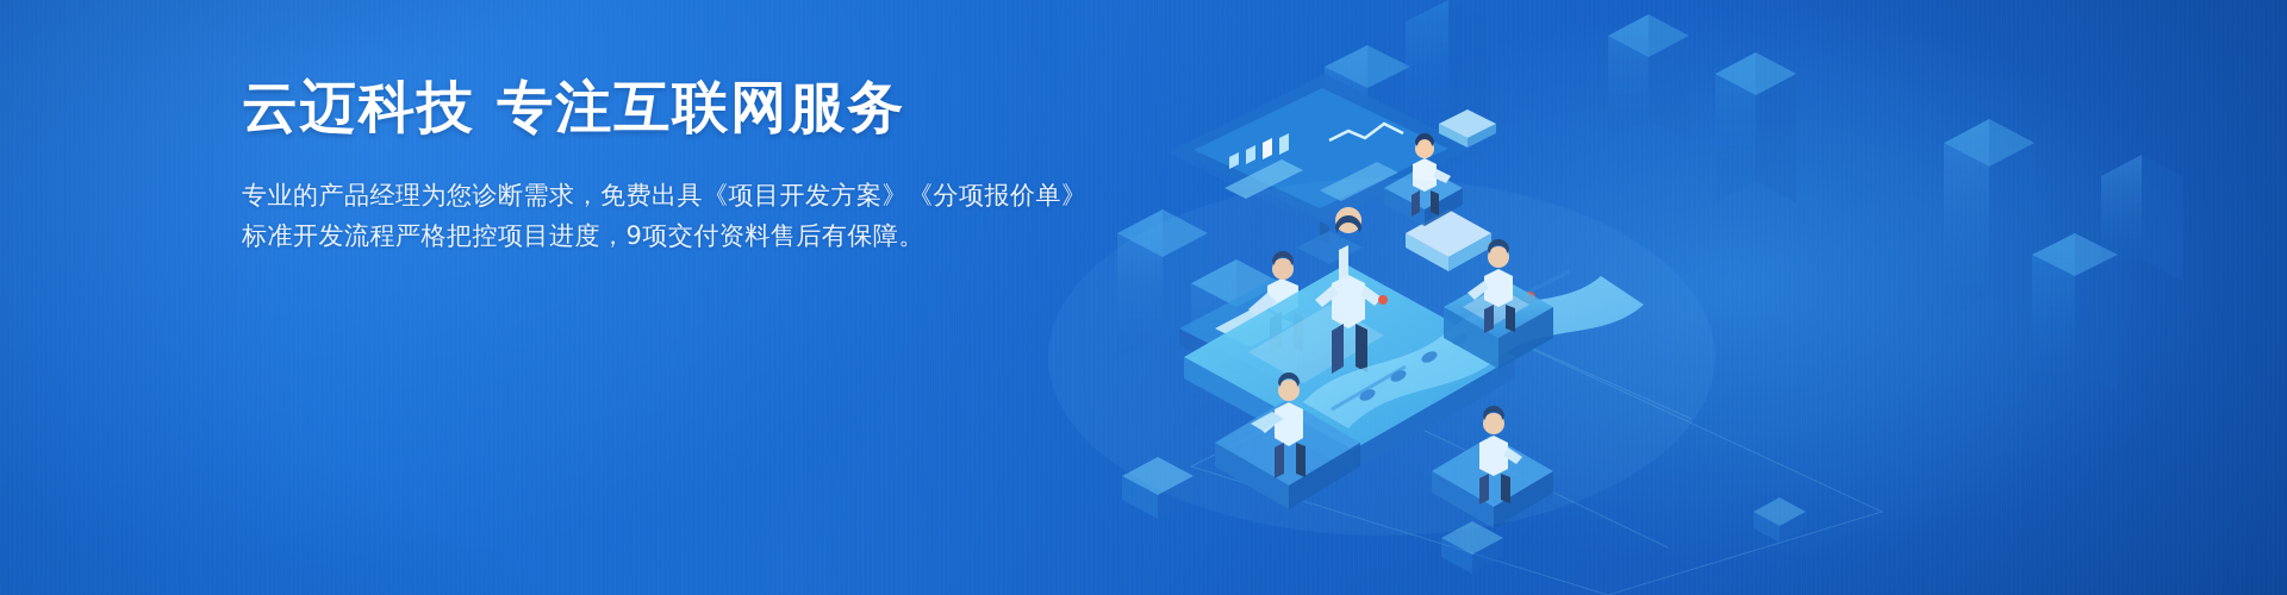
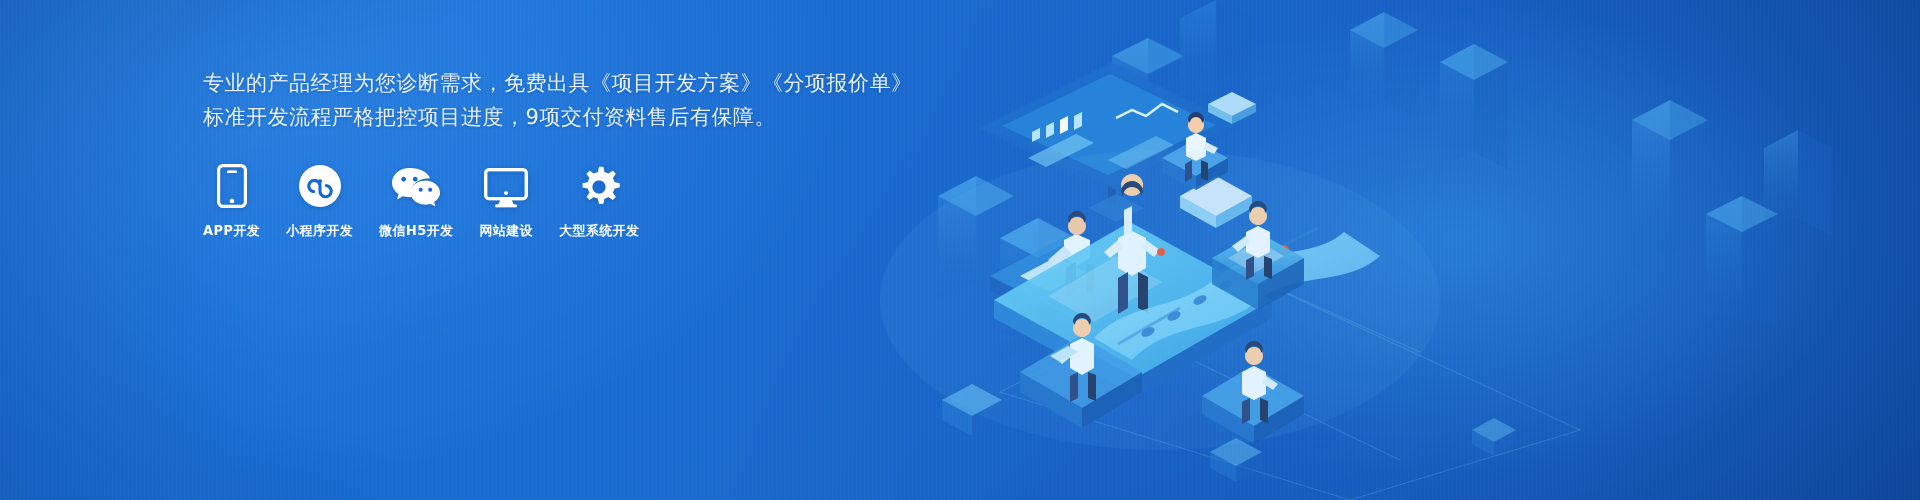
- 云迈科技 专注互联网服务
  专业的产品经理为您诊断需求，免费出具《项目开发方案》《分项报价单》
  标准开发流程严格把控项目进度，9项交付资料售后有保障。
+ APP开发
+ 小程序开发
+ 微信H5开发
+ 网站建设
+ 大型系统开发
